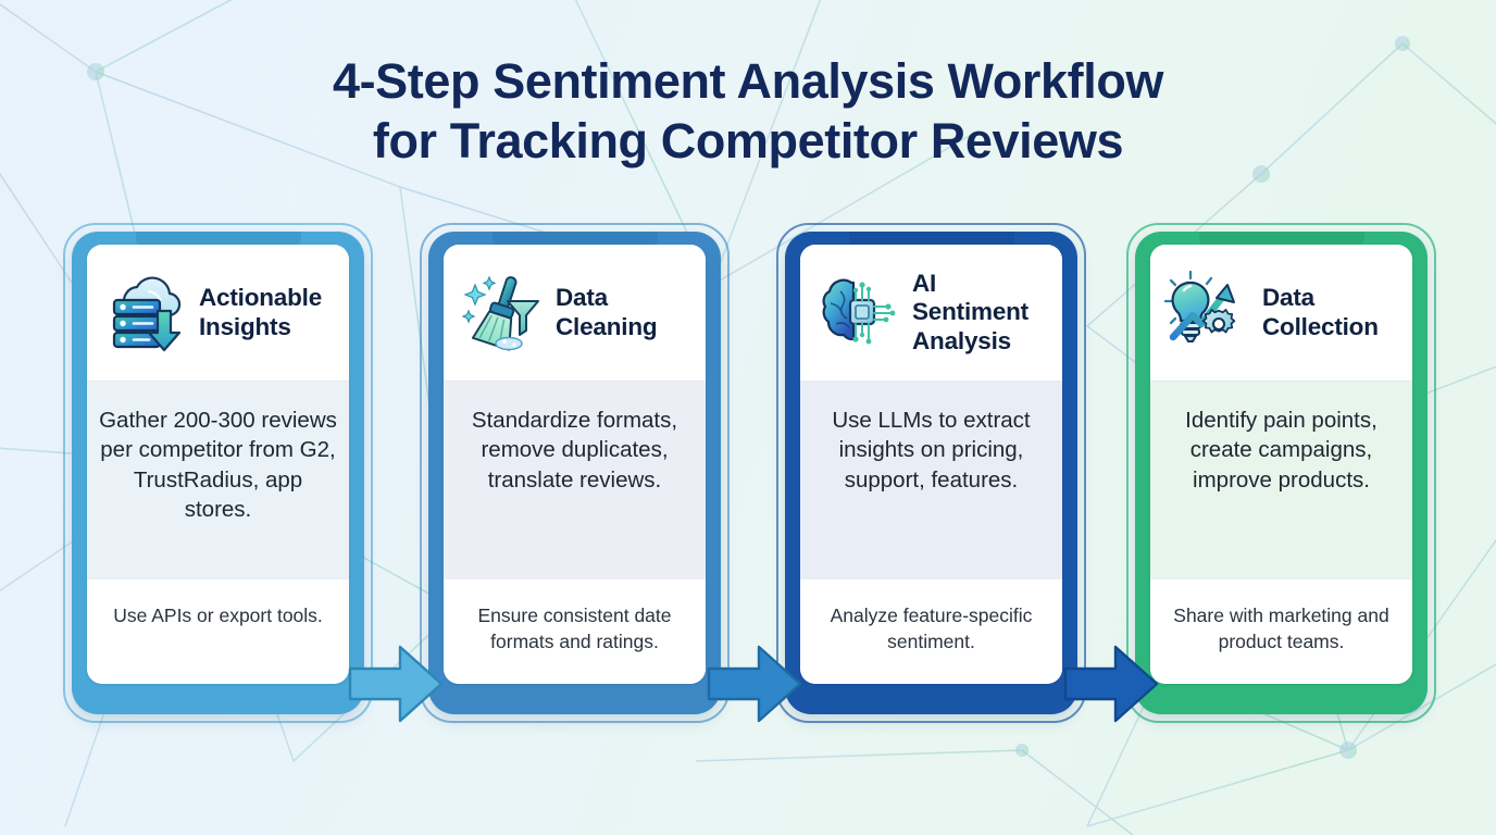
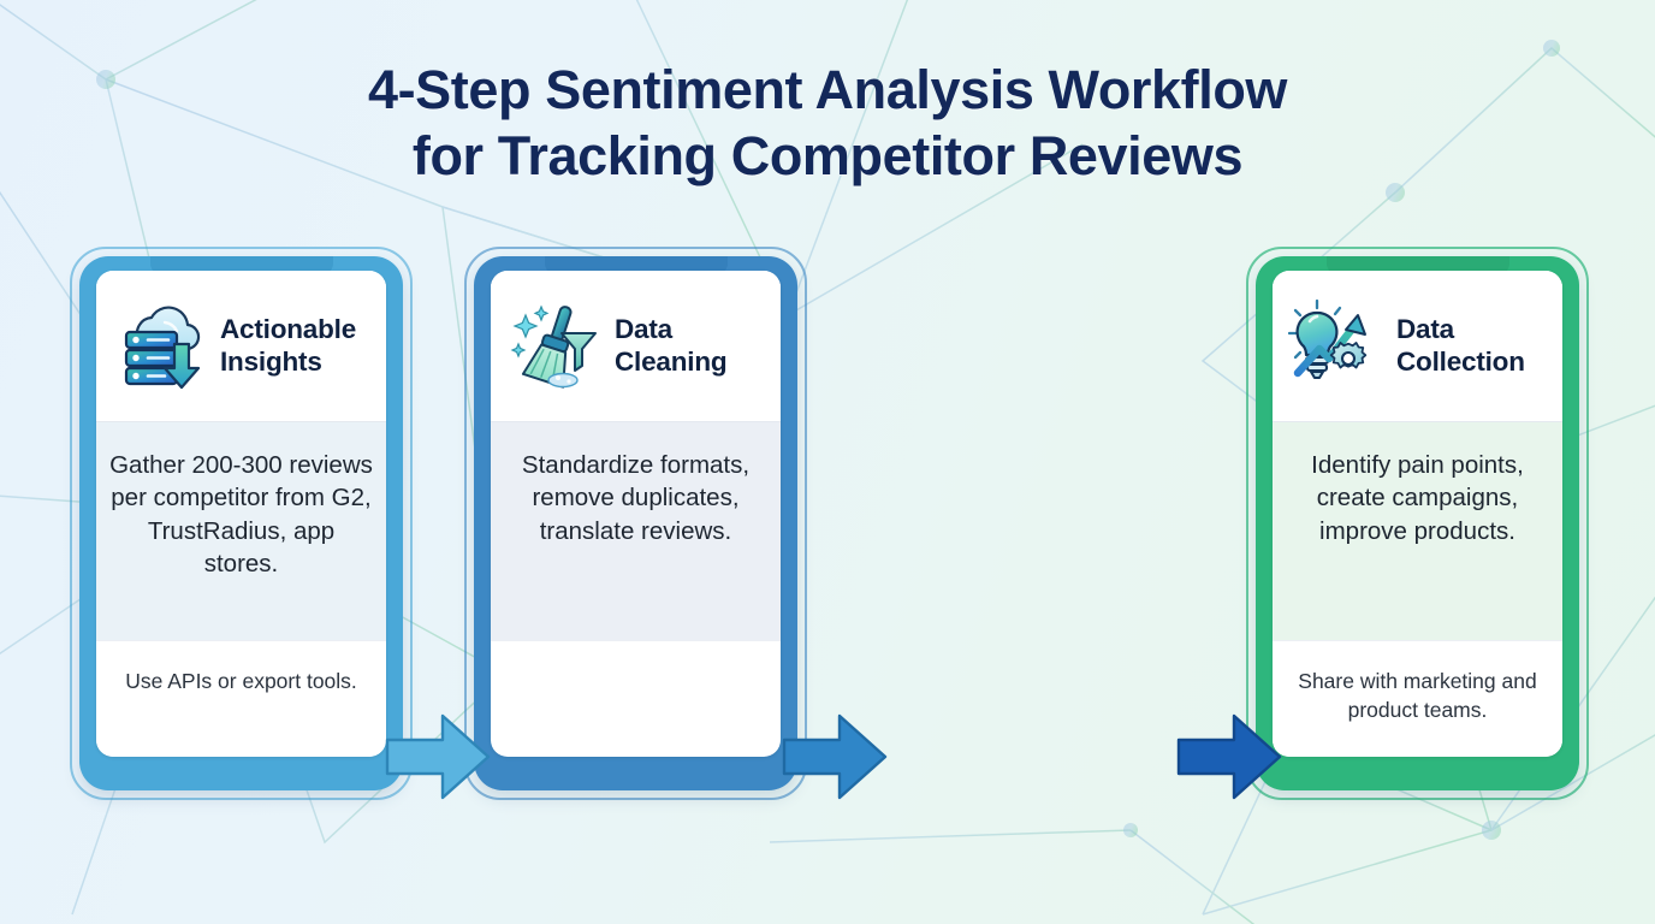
  4-Step Sentiment Analysis Workflow
  for Tracking Competitor Reviews
  Actionable Insights
  Gather 200-300 reviews per competitor from G2, TrustRadius, app stores.
  Use APIs or export tools.
  Data Cleaning
  Standardize formats, remove duplicates, translate reviews.
- Ensure consistent date formats and ratings.
- AI Sentiment Analysis
- Use LLMs to extract insights on pricing, support, features.
- Analyze feature-specific sentiment.
  Data Collection
  Identify pain points, create campaigns, improve products.
  Share with marketing and product teams.
